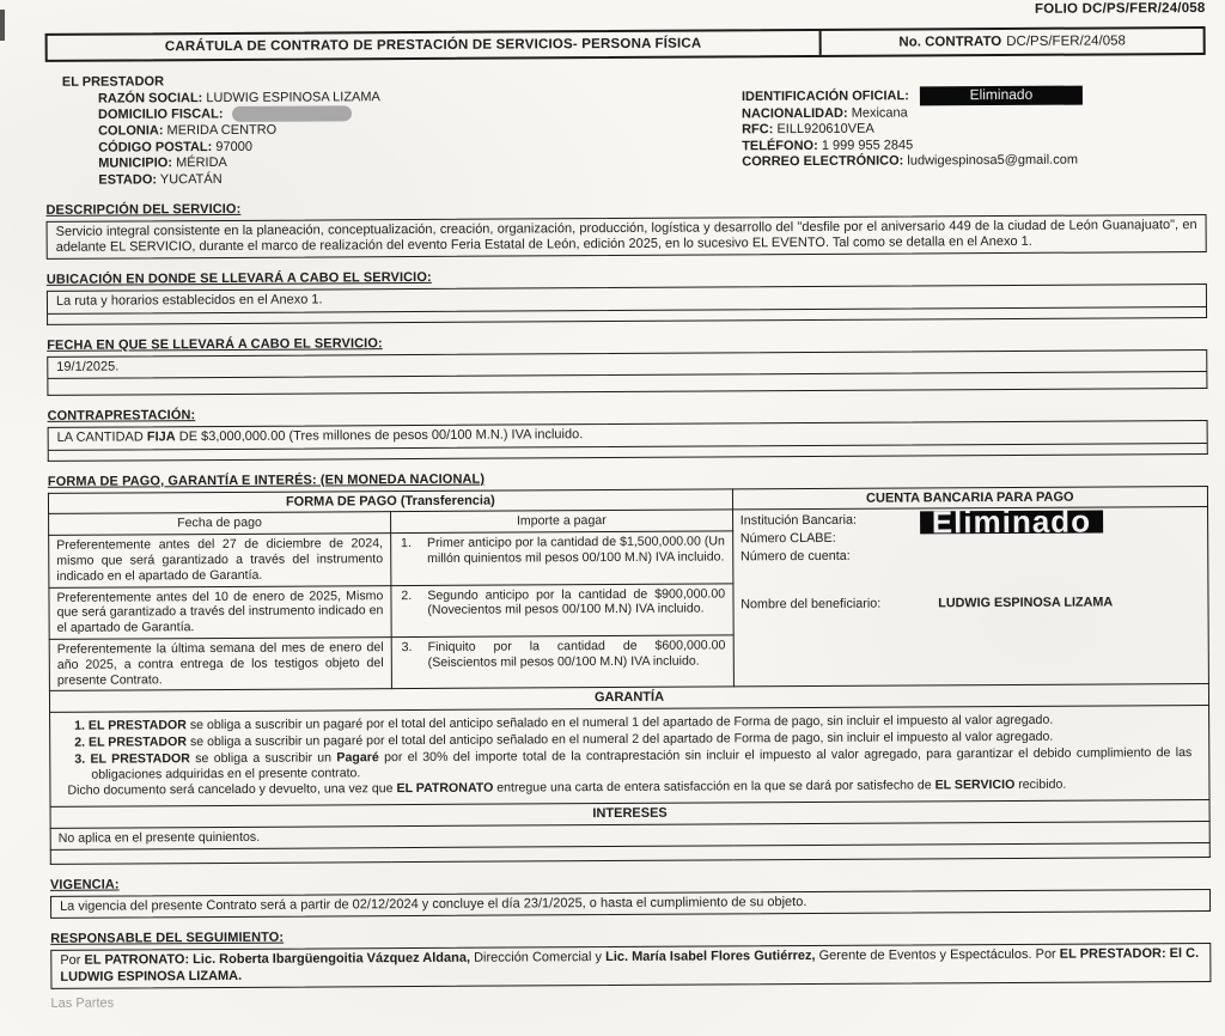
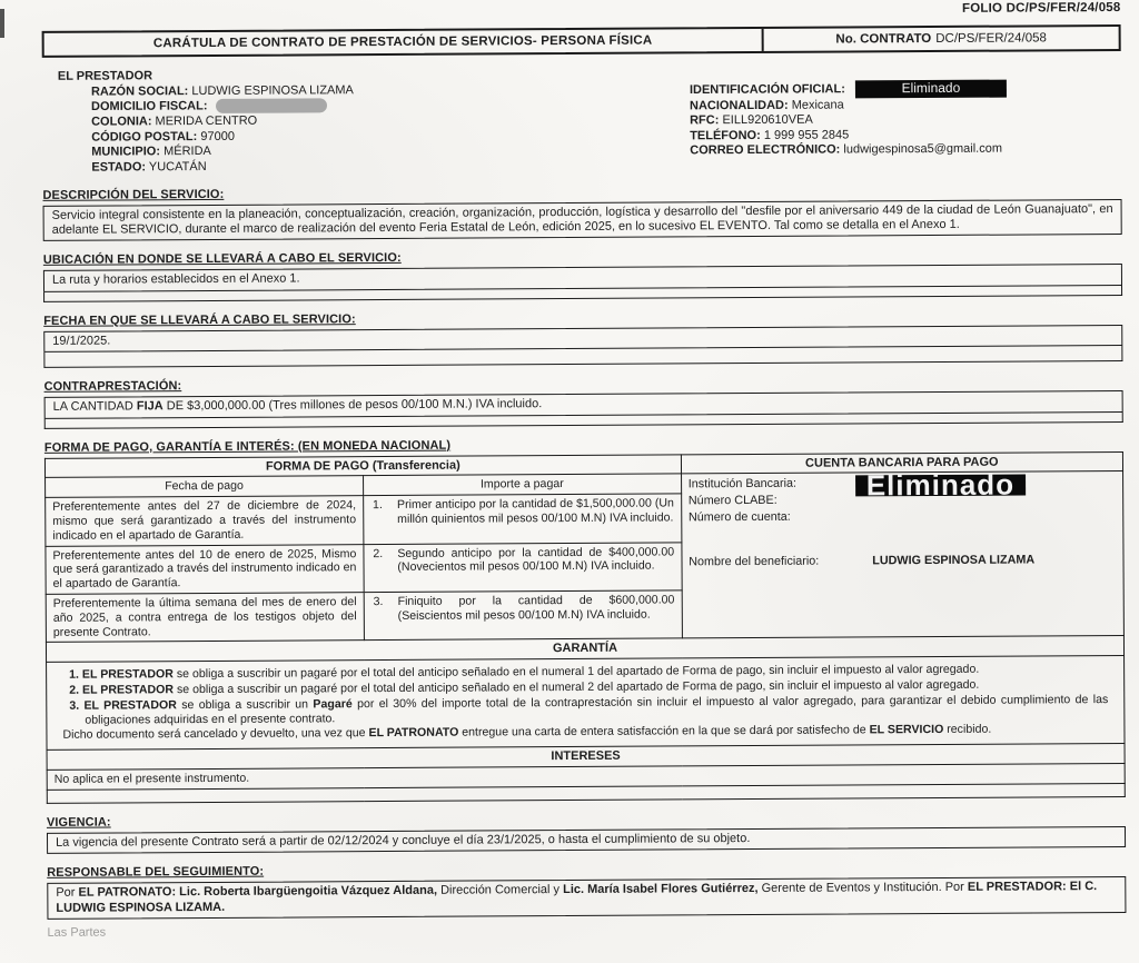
  FOLIO DC/PS/FER/24/058
  CARÁTULA DE CONTRATO DE PRESTACIÓN DE SERVICIOS- PERSONA FÍSICA
  No. CONTRATO
  DC/PS/FER/24/058
  EL PRESTADOR
  RAZÓN SOCIAL: LUDWIG ESPINOSA LIZAMA
  DOMICILIO FISCAL:
  COLONIA: MERIDA CENTRO
  CÓDIGO POSTAL: 97000
  MUNICIPIO: MÉRIDA
  ESTADO: YUCATÁN
  IDENTIFICACIÓN OFICIAL: Eliminado
  NACIONALIDAD: Mexicana
  RFC: EILL920610VEA
  TELÉFONO: 1 999 955 2845
  CORREO ELECTRÓNICO: ludwigespinosa5@gmail.com
  DESCRIPCIÓN DEL SERVICIO:
  Servicio integral consistente en la planeación, conceptualización, creación, organización, producción, logística y desarrollo del "desfile por el aniversario 449 de la ciudad de León Guanajuato", en adelante EL SERVICIO, durante el marco de realización del evento Feria Estatal de León, edición 2025, en lo sucesivo EL EVENTO. Tal como se detalla en el Anexo 1.
  UBICACIÓN EN DONDE SE LLEVARÁ A CABO EL SERVICIO:
  La ruta y horarios establecidos en el Anexo 1.
  FECHA EN QUE SE LLEVARÁ A CABO EL SERVICIO:
  19/1/2025.
  CONTRAPRESTACIÓN:
  LA CANTIDAD FIJA DE $3,000,000.00 (Tres millones de pesos 00/100 M.N.) IVA incluido.
  FORMA DE PAGO, GARANTÍA E INTERÉS: (EN MONEDA NACIONAL)
  FORMA DE PAGO (Transferencia)	CUENTA BANCARIA PARA PAGO
  Fecha de pago	Importe a pagar	Institución Bancaria: Número CLABE: Número de cuenta: Eliminado Nombre del beneficiario: LUDWIG ESPINOSA LIZAMA
  Preferentemente antes del 27 de diciembre de 2024, mismo que será garantizado a través del instrumento indicado en el apartado de Garantía.	1. Primer anticipo por la cantidad de $1,500,000.00 (Un millón quinientos mil pesos 00/100 M.N) IVA incluido.
- Preferentemente antes del 10 de enero de 2025, Mismo que será garantizado a través del instrumento indicado en el apartado de Garantía.	2. Segundo anticipo por la cantidad de $900,000.00 (Novecientos mil pesos 00/100 M.N) IVA incluido.
+ Preferentemente antes del 10 de enero de 2025, Mismo que será garantizado a través del instrumento indicado en el apartado de Garantía.	2. Segundo anticipo por la cantidad de $400,000.00 (Novecientos mil pesos 00/100 M.N) IVA incluido.
  Preferentemente la última semana del mes de enero del año 2025, a contra entrega de los testigos objeto del presente Contrato.	3. Finiquito por la cantidad de $600,000.00 (Seiscientos mil pesos 00/100 M.N) IVA incluido.
  GARANTÍA
  1. EL PRESTADOR se obliga a suscribir un pagaré por el total del anticipo señalado en el numeral 1 del apartado de Forma de pago, sin incluir el impuesto al valor agregado. 2. EL PRESTADOR se obliga a suscribir un pagaré por el total del anticipo señalado en el numeral 2 del apartado de Forma de pago, sin incluir el impuesto al valor agregado. 3. EL PRESTADOR se obliga a suscribir un Pagaré por el 30% del importe total de la contraprestación sin incluir el impuesto al valor agregado, para garantizar el debido cumplimiento de las obligaciones adquiridas en el presente contrato. Dicho documento será cancelado y devuelto, una vez que EL PATRONATO entregue una carta de entera satisfacción en la que se dará por satisfecho de EL SERVICIO recibido.
  INTERESES
- No aplica en el presente quinientos.
+ No aplica en el presente instrumento.
  VIGENCIA:
  La vigencia del presente Contrato será a partir de 02/12/2024 y concluye el día 23/1/2025, o hasta el cumplimiento de su objeto.
  RESPONSABLE DEL SEGUIMIENTO:
- Por EL PATRONATO: Lic. Roberta Ibargüengoitia Vázquez Aldana, Dirección Comercial y Lic. María Isabel Flores Gutiérrez, Gerente de Eventos y Espectáculos. Por EL PRESTADOR: El C. LUDWIG ESPINOSA LIZAMA.
+ Por EL PATRONATO: Lic. Roberta Ibargüengoitia Vázquez Aldana, Dirección Comercial y Lic. María Isabel Flores Gutiérrez, Gerente de Eventos y Institución. Por EL PRESTADOR: El C. LUDWIG ESPINOSA LIZAMA.
  Las Partes
